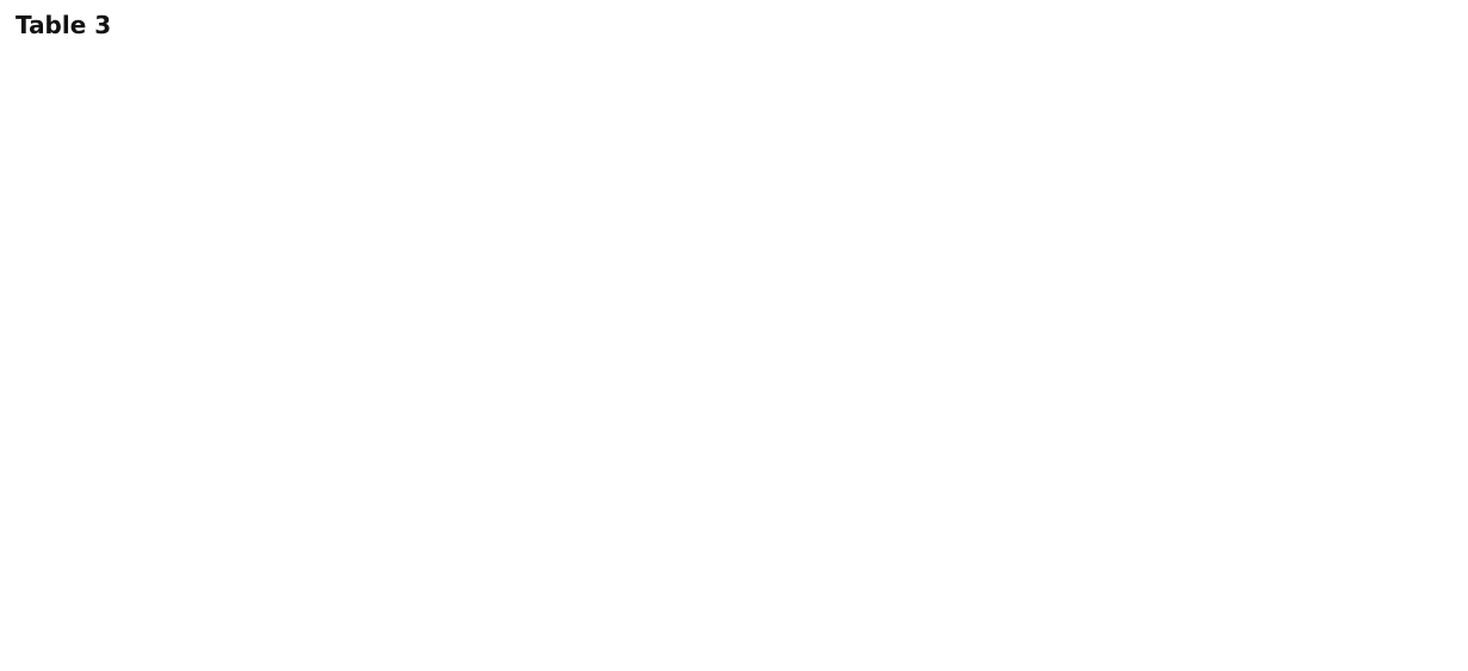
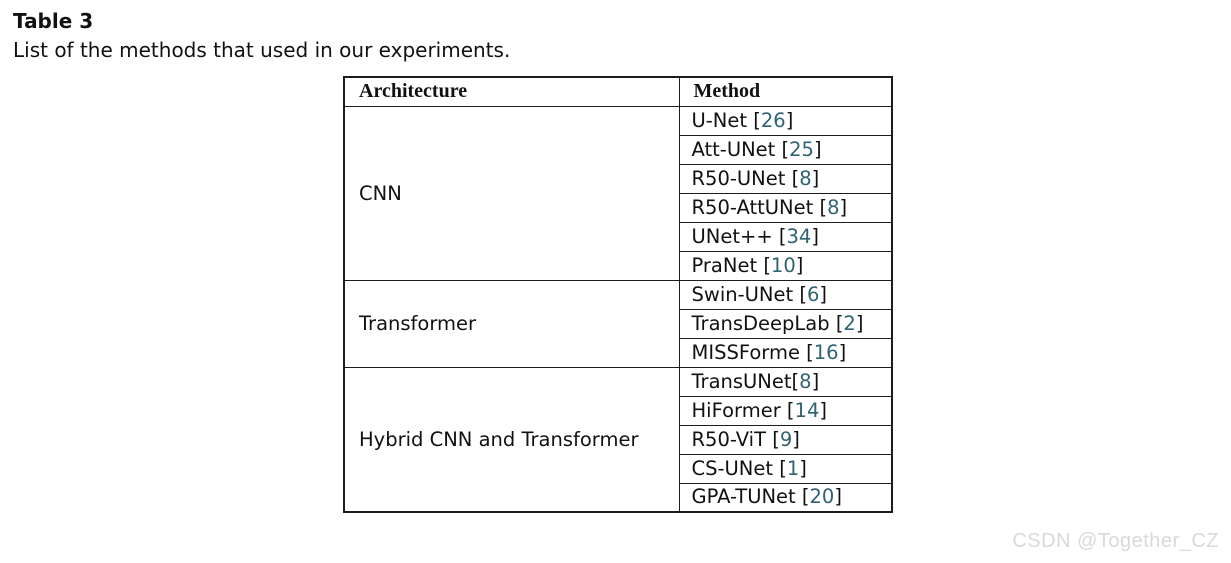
  Table 3
+ List of the methods that used in our experiments.
+ Architecture	Method
+ CNN	U-Net [26]
+ Att-UNet [25]
+ R50-UNet [8]
+ R50-AttUNet [8]
+ UNet++ [34]
+ PraNet [10]
+ Transformer	Swin-UNet [6]
+ TransDeepLab [2]
+ MISSForme [16]
+ Hybrid CNN and Transformer	TransUNet[8]
+ HiFormer [14]
+ R50-ViT [9]
+ CS-UNet [1]
+ GPA-TUNet [20]
+ CSDN @Together_CZ
